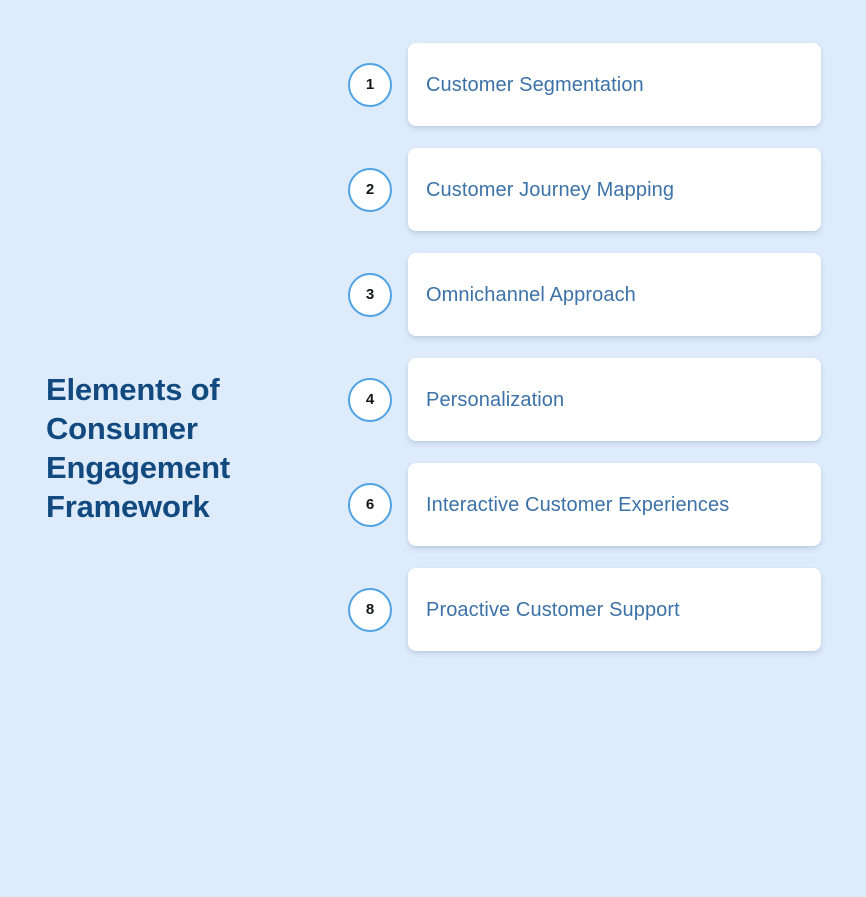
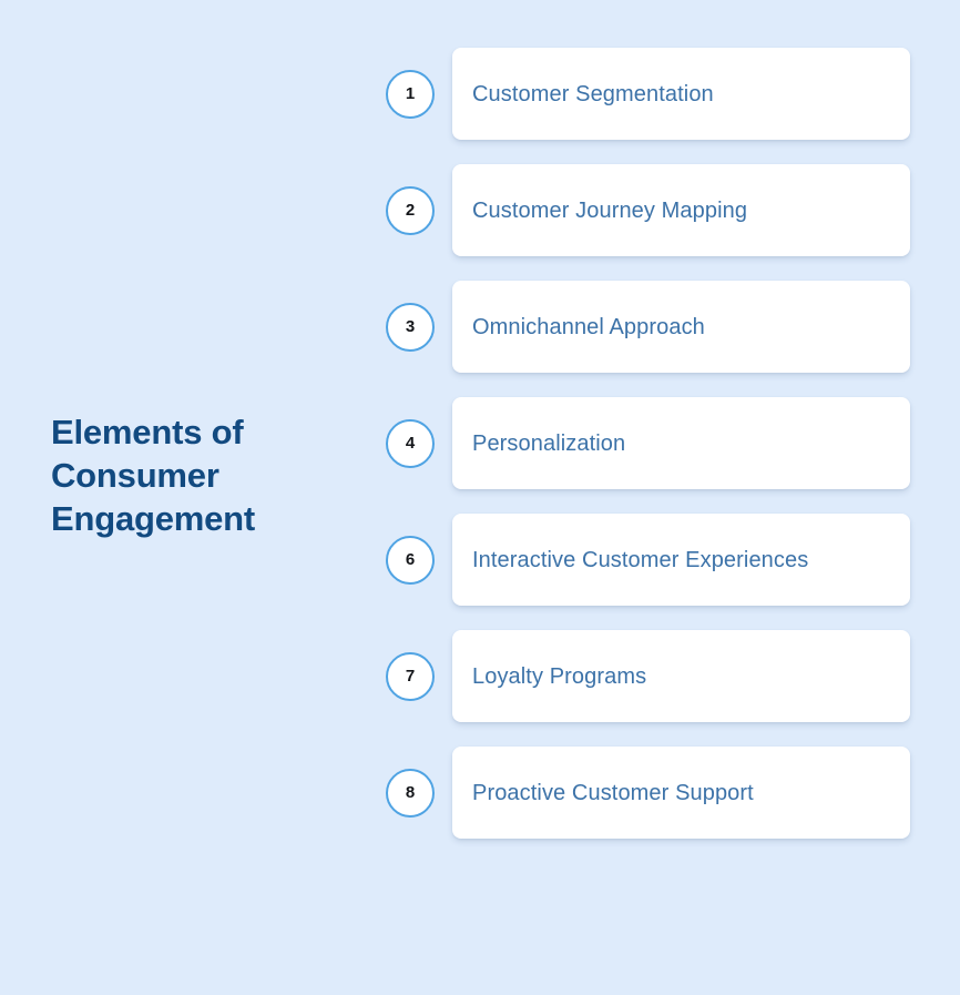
  Elements of
  Consumer
  Engagement
- Framework
  1
  Customer Segmentation
  2
  Customer Journey Mapping
  3
  Omnichannel Approach
  4
  Personalization
  6
  Interactive Customer Experiences
+ 7
+ Loyalty Programs
  8
  Proactive Customer Support
